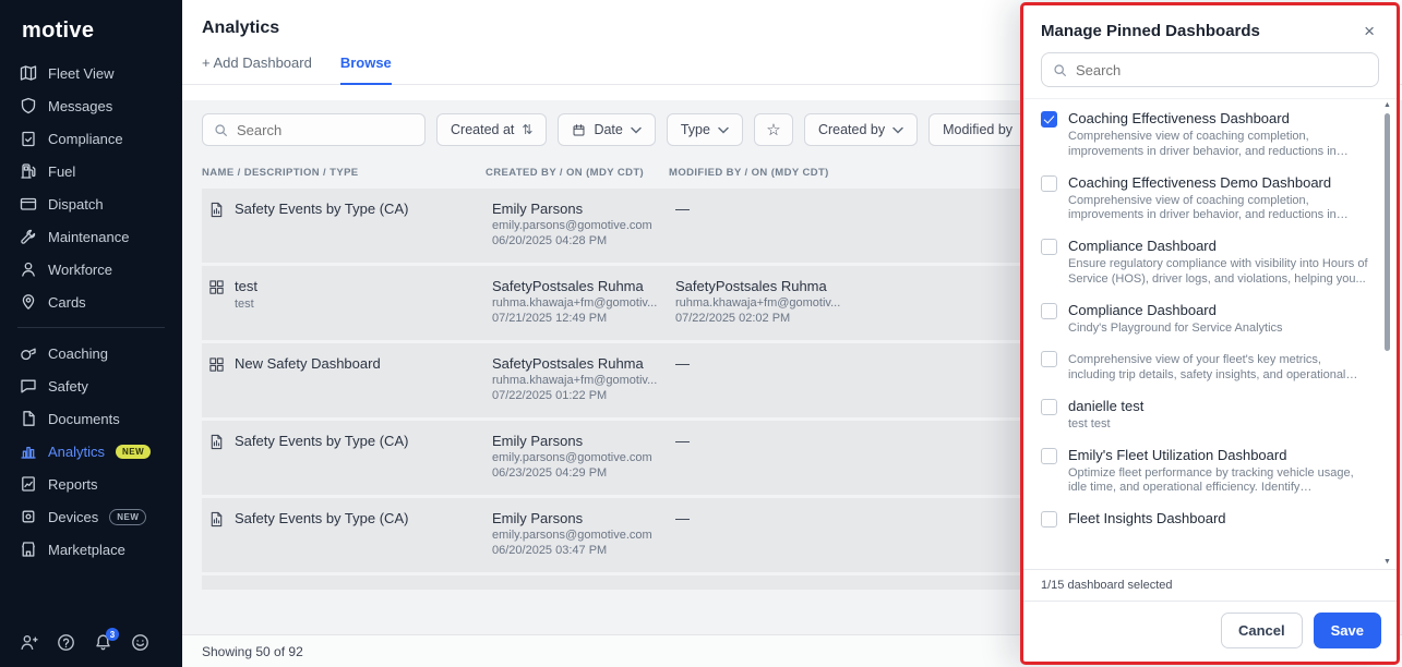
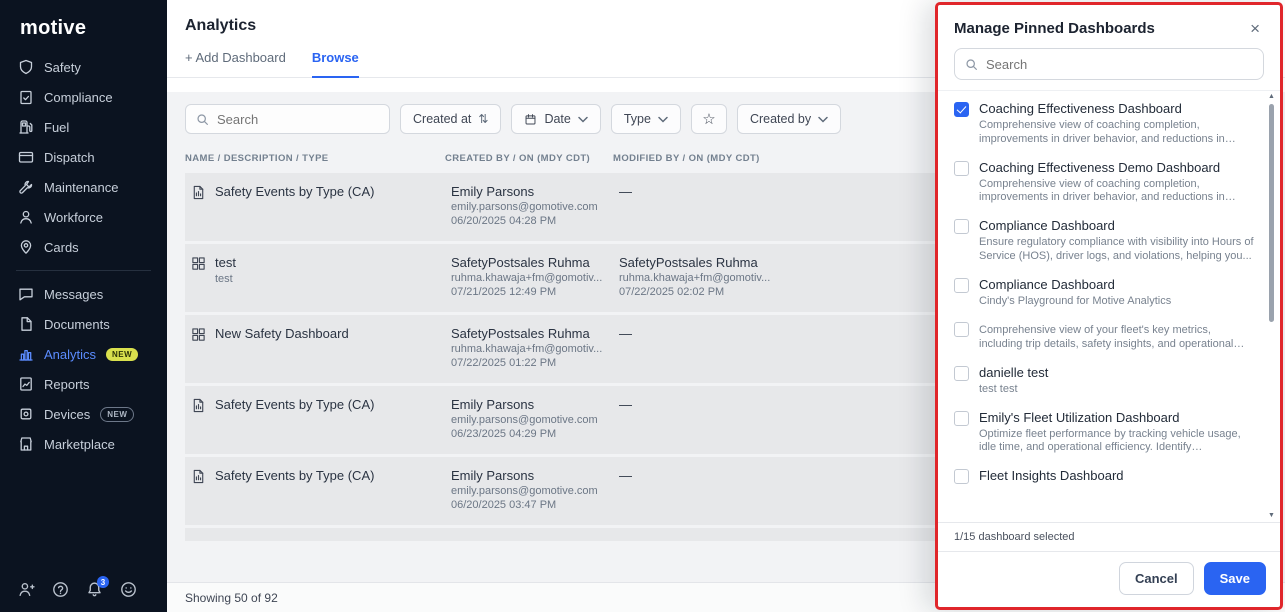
  motive
- Fleet View
- Messages
+ Safety
  Compliance
  Fuel
  Dispatch
  Maintenance
  Workforce
  Cards
- Coaching
- Safety
+ Messages
  Documents
  Analytics
  NEW
  Reports
  Devices
  NEW
  Marketplace
  3
  Analytics
  + Add Dashboard
  Browse
  Search
  Created at
  ⇅
  Date
  Type
  ☆
  Created by
- Modified by
  NAME / DESCRIPTION / TYPE
  CREATED BY / ON (MDY CDT)
  MODIFIED BY / ON (MDY CDT)
  Safety Events by Type (CA)
  Emily Parsons
  emily.parsons@gomotive.com
  06/20/2025 04:28 PM
  —
  test
  test
  SafetyPostsales Ruhma
  ruhma.khawaja+fm@gomotiv...
  07/21/2025 12:49 PM
  SafetyPostsales Ruhma
  ruhma.khawaja+fm@gomotiv...
  07/22/2025 02:02 PM
  New Safety Dashboard
  SafetyPostsales Ruhma
  ruhma.khawaja+fm@gomotiv...
  07/22/2025 01:22 PM
  —
  Safety Events by Type (CA)
  Emily Parsons
  emily.parsons@gomotive.com
  06/23/2025 04:29 PM
  —
  Safety Events by Type (CA)
  Emily Parsons
  emily.parsons@gomotive.com
  06/20/2025 03:47 PM
  —
  Showing 50 of 92
  Manage Pinned Dashboards
  ×
  Search
  Coaching Effectiveness Dashboard
  Comprehensive view of coaching completion, improvements in driver behavior, and reductions in
  Coaching Effectiveness Demo Dashboard
  Comprehensive view of coaching completion, improvements in driver behavior, and reductions in
  Compliance Dashboard
  Ensure regulatory compliance with visibility into Hours of Service (HOS), driver logs, and violations, helping you...
  Compliance Dashboard
- Cindy's Playground for Service Analytics
+ Cindy's Playground for Motive Analytics
  Comprehensive view of your fleet's key metrics, including trip details, safety insights, and operational
  danielle test
  test test
  Emily's Fleet Utilization Dashboard
  Optimize fleet performance by tracking vehicle usage, idle time, and operational efficiency. Identify
  Fleet Insights Dashboard
  1/15 dashboard selected
  Cancel
  Save
